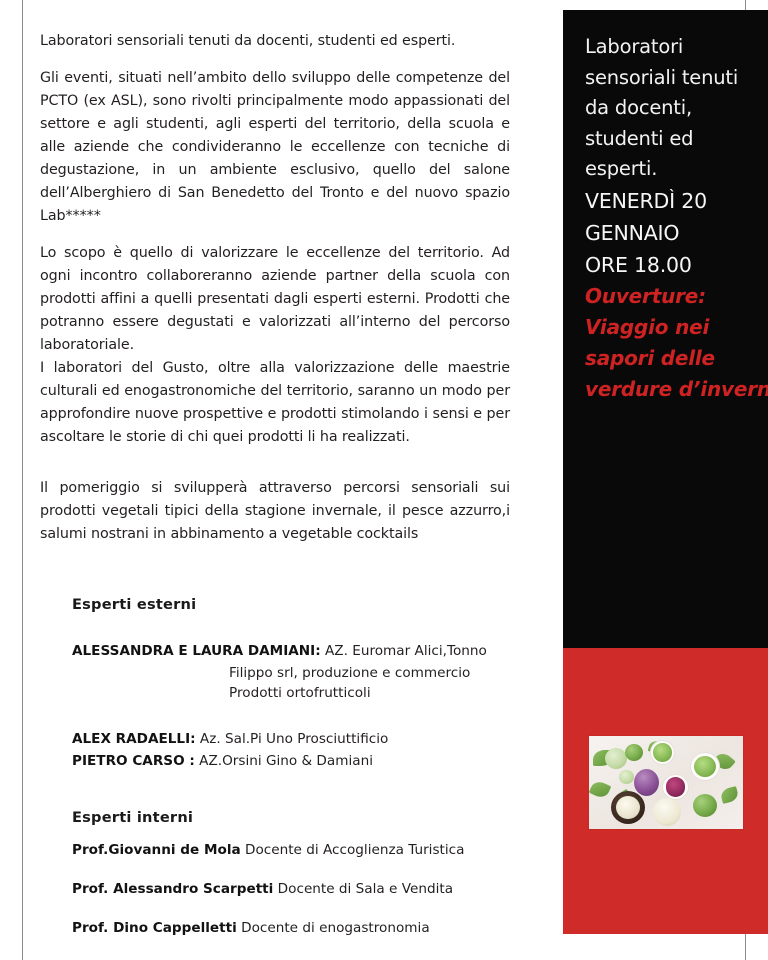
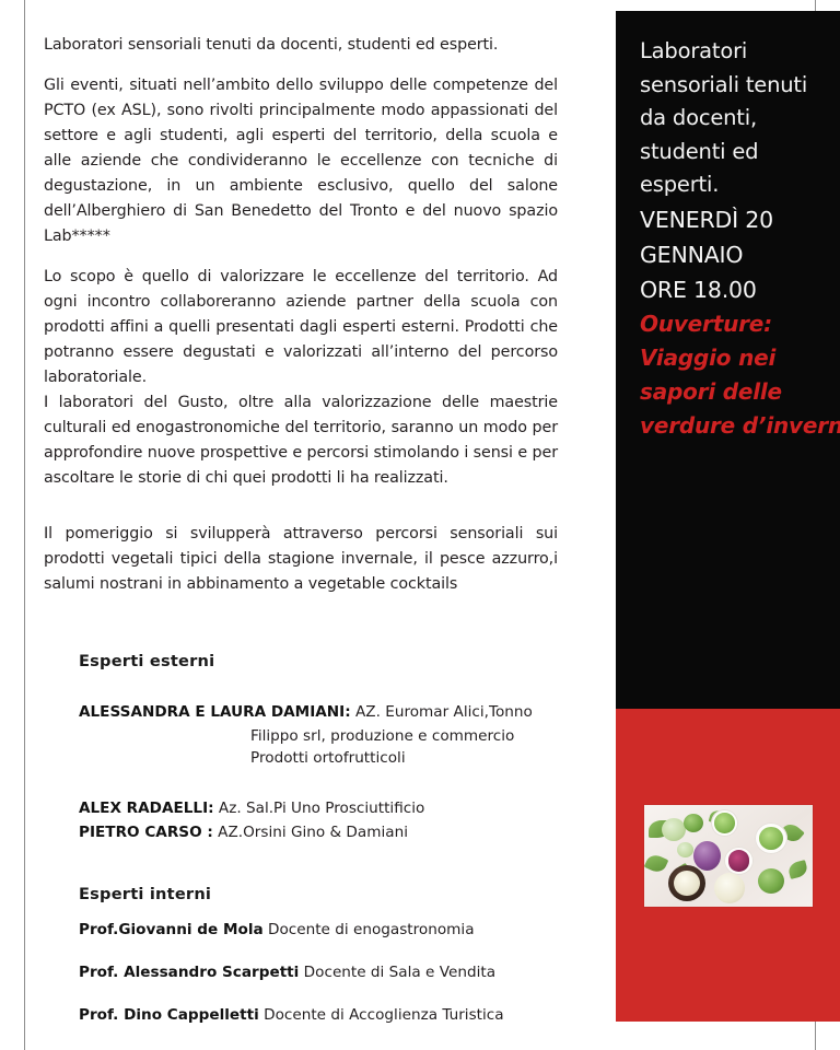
  Laboratori sensoriali tenuti da docenti, studenti ed esperti.
  Gli eventi, situati nell’ambito dello sviluppo delle competenze del PCTO (ex ASL), sono rivolti principalmente modo appassionati del settore e agli studenti, agli esperti del territorio, della scuola e alle aziende che condivideranno le eccellenze con tecniche di degustazione, in un ambiente esclusivo, quello del salone dell’Alberghiero di San Benedetto del Tronto e del nuovo spazio Lab*****
  Lo scopo è quello di valorizzare le eccellenze del territorio. Ad ogni incontro collaboreranno aziende partner della scuola con prodotti affini a quelli presentati dagli esperti esterni. Prodotti che potranno essere degustati e valorizzati all’interno del percorso laboratoriale.
- I laboratori del Gusto, oltre alla valorizzazione delle maestrie culturali ed enogastronomiche del territorio, saranno un modo per approfondire nuove prospettive e prodotti stimolando i sensi e per ascoltare le storie di chi quei prodotti li ha realizzati.
+ I laboratori del Gusto, oltre alla valorizzazione delle maestrie culturali ed enogastronomiche del territorio, saranno un modo per approfondire nuove prospettive e percorsi stimolando i sensi e per ascoltare le storie di chi quei prodotti li ha realizzati.
  Il pomeriggio si svilupperà attraverso percorsi sensoriali sui prodotti vegetali tipici della stagione invernale, il pesce azzurro,i salumi nostrani in abbinamento a vegetable cocktails
  Esperti esterni
  ALESSANDRA E LAURA DAMIANI: AZ. Euromar Alici,Tonno
  Filippo srl, produzione e commercio
  Prodotti ortofrutticoli
  ALEX RADAELLI: Az. Sal.Pi Uno Prosciuttificio
  PIETRO CARSO : AZ.Orsini Gino & Damiani
  Esperti interni
- Prof.Giovanni de Mola Docente di Accoglienza Turistica
+ Prof.Giovanni de Mola Docente di enogastronomia
  Prof. Alessandro Scarpetti Docente di Sala e Vendita
- Prof. Dino Cappelletti Docente di enogastronomia
+ Prof. Dino Cappelletti Docente di Accoglienza Turistica
  Laboratori
  sensoriali tenuti
  da docenti,
  studenti ed
  esperti.
  VENERDÌ 20
  GENNAIO
  ORE 18.00
  Ouverture:
  Viaggio nei
  sapori delle
  verdure d’invern
